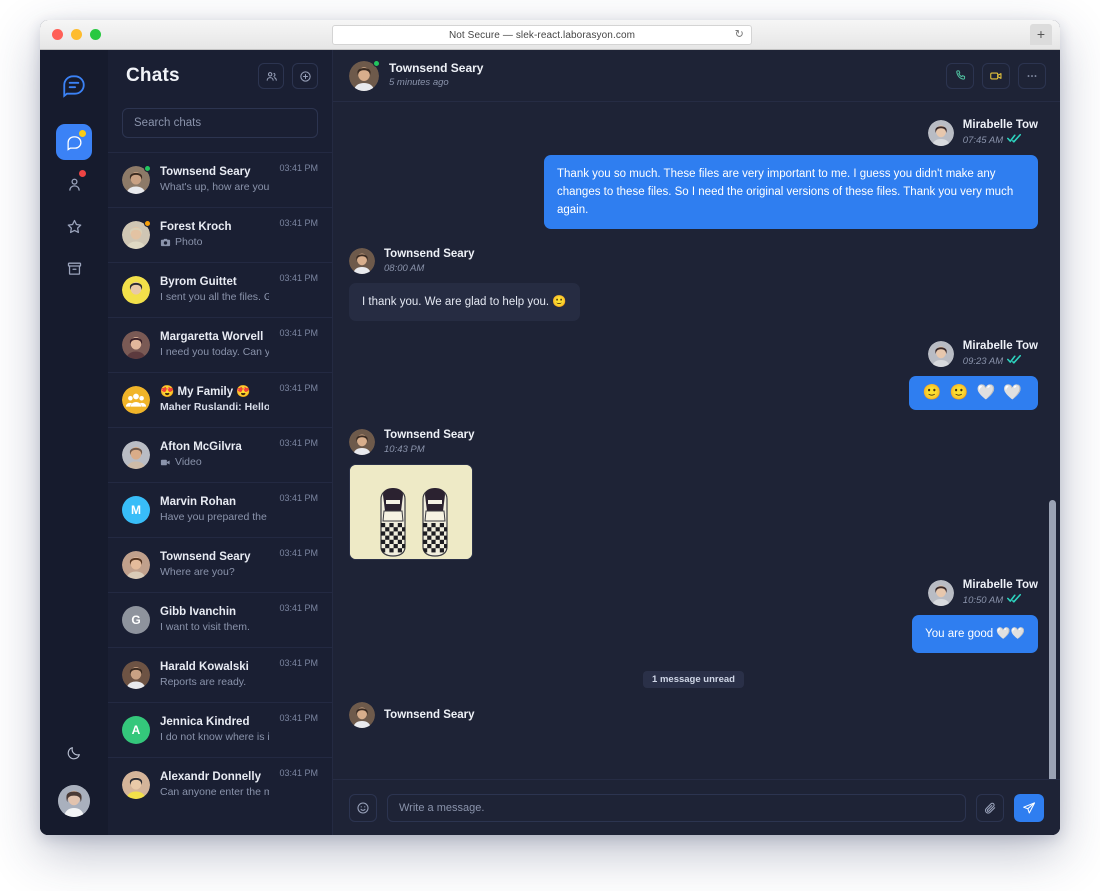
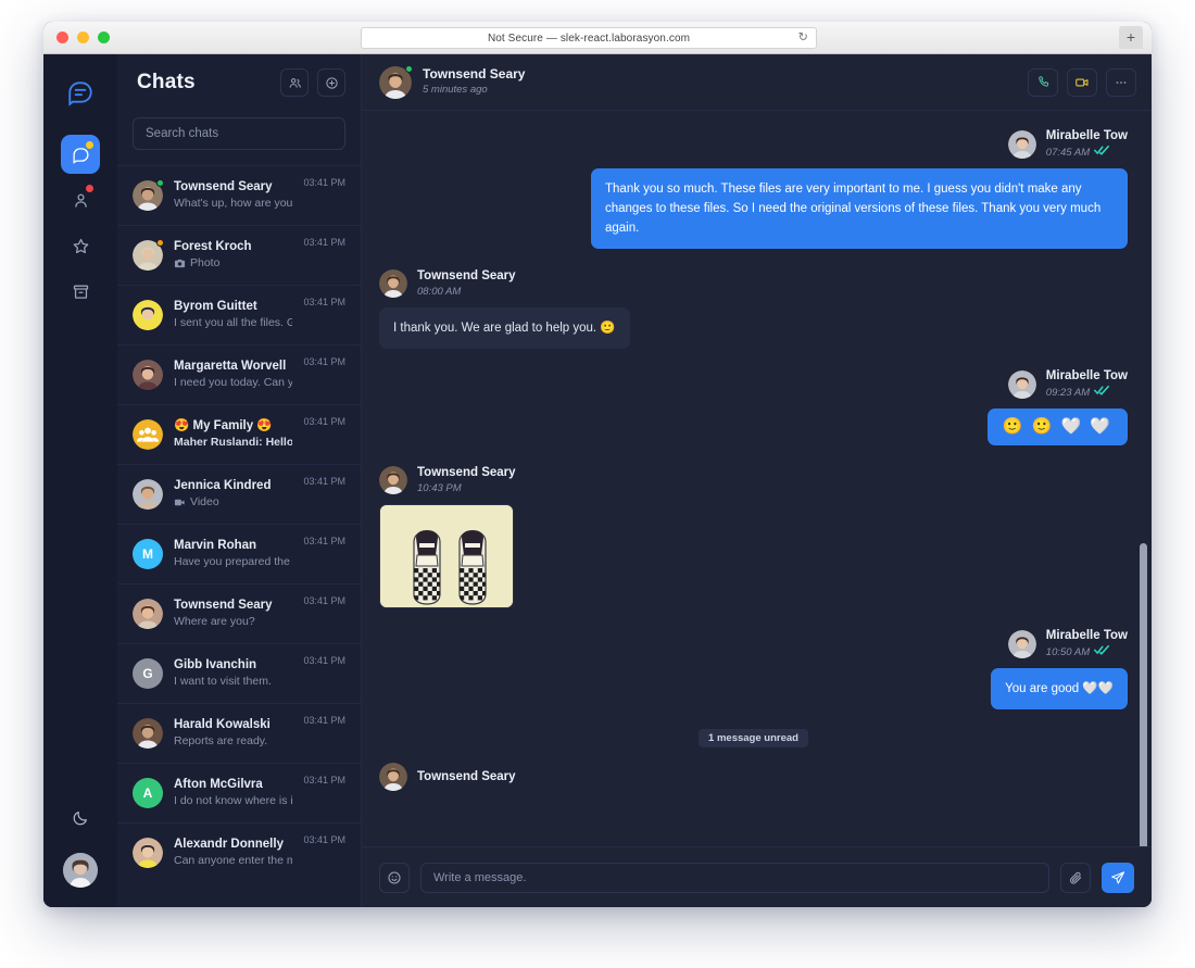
  Not Secure — slek-react.laborasyon.com
  ↻
  +
  Chats
  Search chats
  Townsend Seary
  What's up, how are you
  03:41 PM
  Forest Kroch
  Photo
  03:41 PM
  Byrom Guittet
  I sent you all the files. G
  03:41 PM
  Margaretta Worvell
  I need you today. Can y
  03:41 PM
  😍 My Family 😍
  Maher Ruslandi: Hello
  03:41 PM
- Afton McGilvra
+ Jennica Kindred
  Video
  03:41 PM
  M
  Marvin Rohan
  Have you prepared the
  03:41 PM
  Townsend Seary
  Where are you?
  03:41 PM
  G
  Gibb Ivanchin
  I want to visit them.
  03:41 PM
  Harald Kowalski
  Reports are ready.
  03:41 PM
  A
- Jennica Kindred
+ Afton McGilvra
  I do not know where is i
  03:41 PM
  Alexandr Donnelly
  Can anyone enter the m
  03:41 PM
  Townsend Seary
  5 minutes ago
  Mirabelle Tow
  07:45 AM
  Thank you so much. These files are very important to me. I guess you didn't make any changes to these files. So I need the original versions of these files. Thank you very much again.
  Townsend Seary
  08:00 AM
  I thank you. We are glad to help you. 🙂
  Mirabelle Tow
  09:23 AM
  🙂 🙂 🤍 🤍
  Townsend Seary
  10:43 PM
  Mirabelle Tow
  10:50 AM
  You are good 🤍🤍
  1 message unread
  Townsend Seary
  Write a message.
